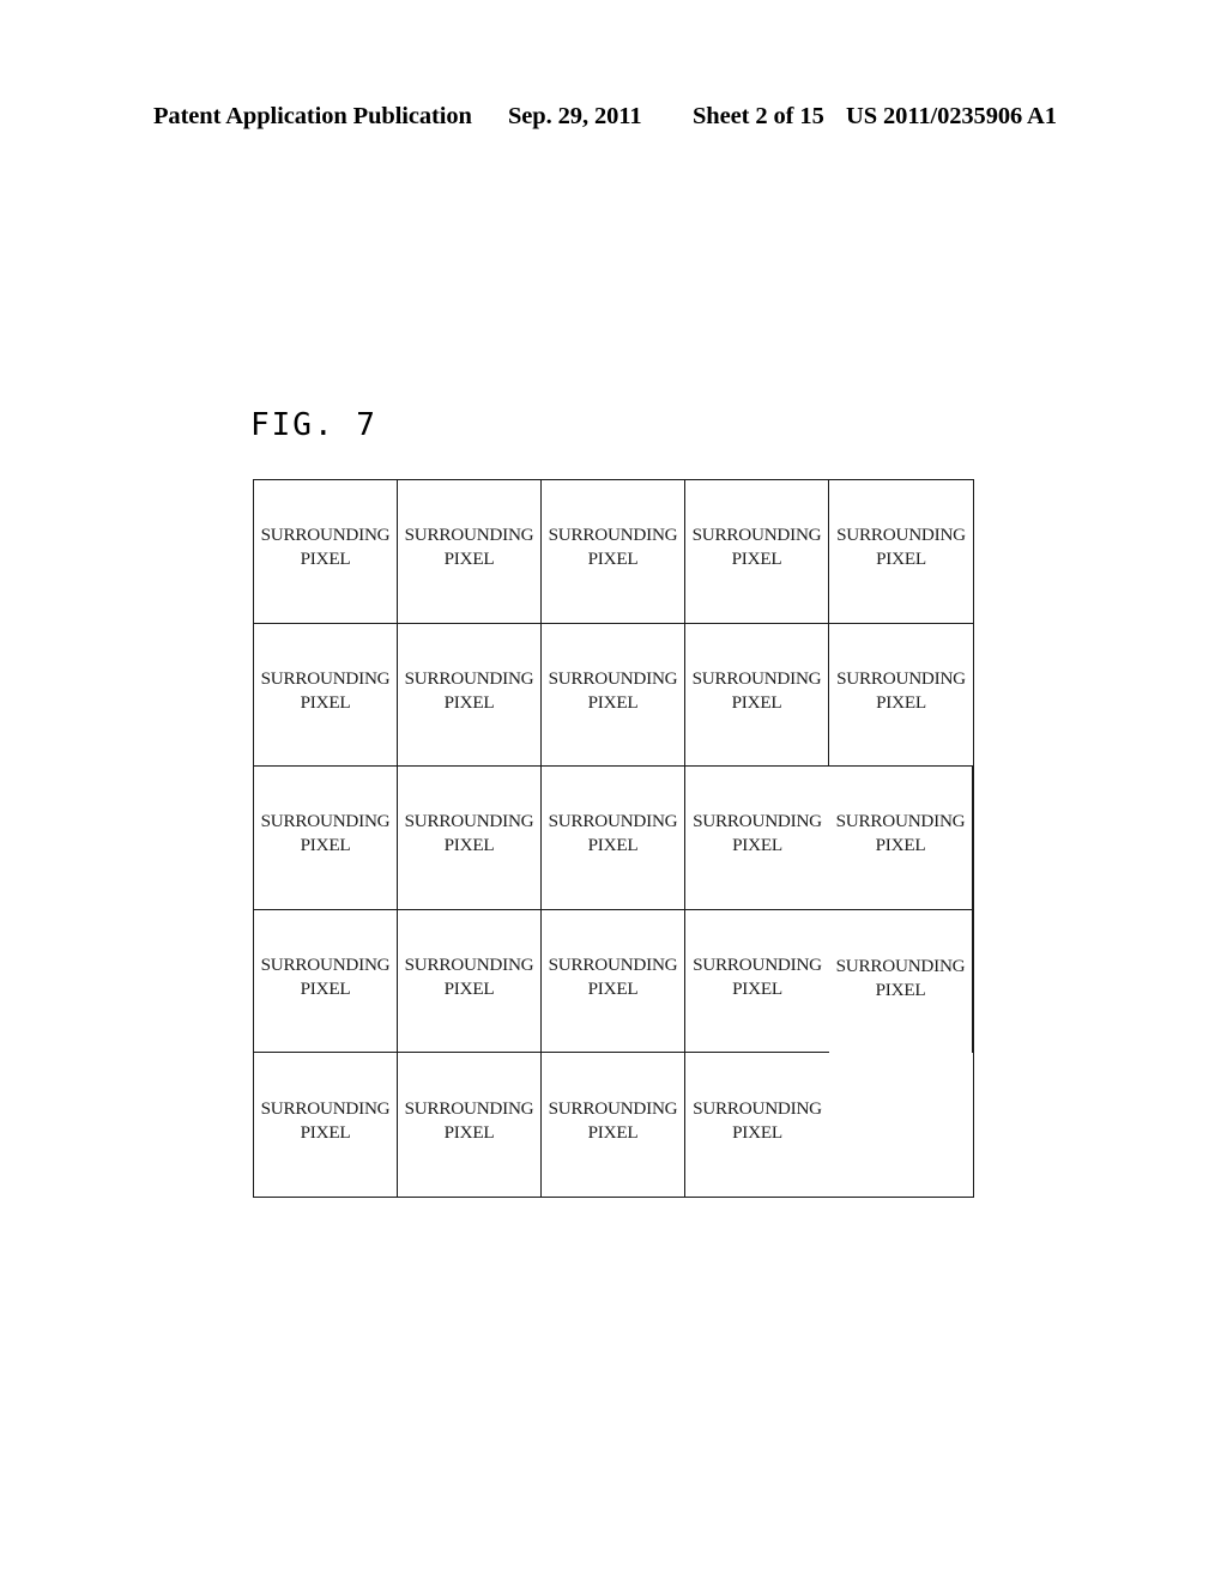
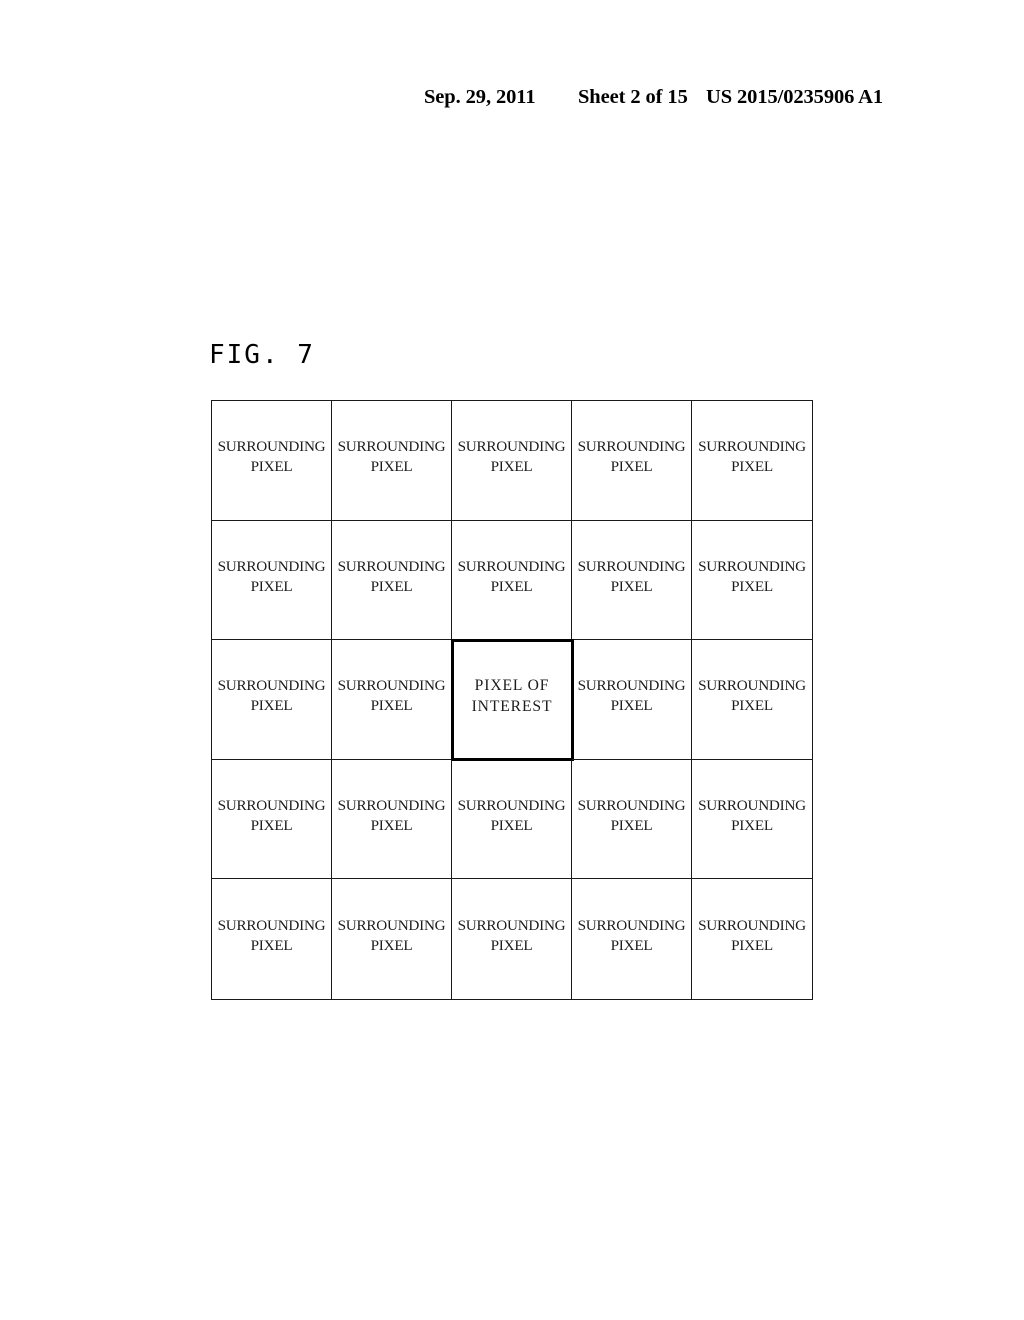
- Patent Application Publication
  Sep. 29, 2011
  Sheet 2 of 15
- US 2011/0235906 A1
+ US 2015/0235906 A1
  FIG. 7
  SURROUNDING
  PIXEL
  SURROUNDING
  PIXEL
  SURROUNDING
  PIXEL
  SURROUNDING
  PIXEL
  SURROUNDING
  PIXEL
  SURROUNDING
  PIXEL
  SURROUNDING
  PIXEL
  SURROUNDING
  PIXEL
  SURROUNDING
  PIXEL
  SURROUNDING
  PIXEL
  SURROUNDING
  PIXEL
  SURROUNDING
  PIXEL
+ PIXEL OF
+ INTEREST
  SURROUNDING
  PIXEL
  SURROUNDING
  PIXEL
  SURROUNDING
  PIXEL
  SURROUNDING
  PIXEL
  SURROUNDING
  PIXEL
  SURROUNDING
  PIXEL
  SURROUNDING
  PIXEL
  SURROUNDING
  PIXEL
  SURROUNDING
  PIXEL
  SURROUNDING
  PIXEL
  SURROUNDING
  PIXEL
  SURROUNDING
  PIXEL
